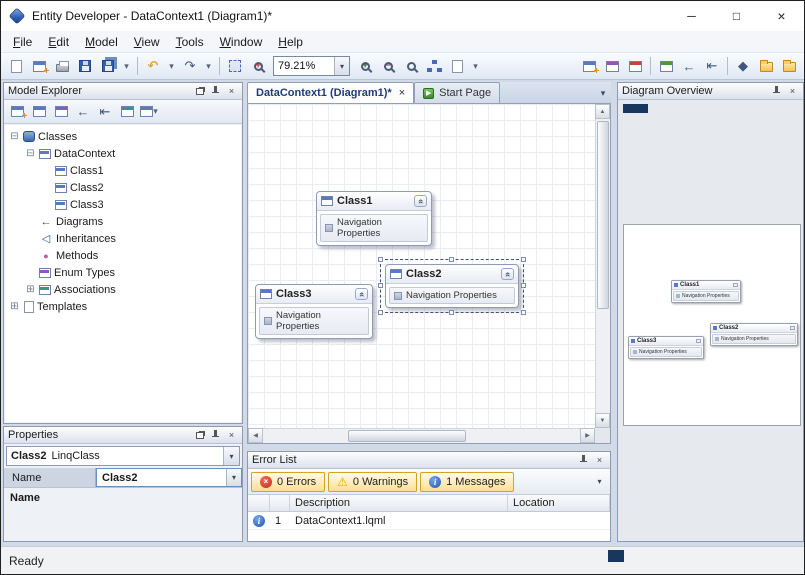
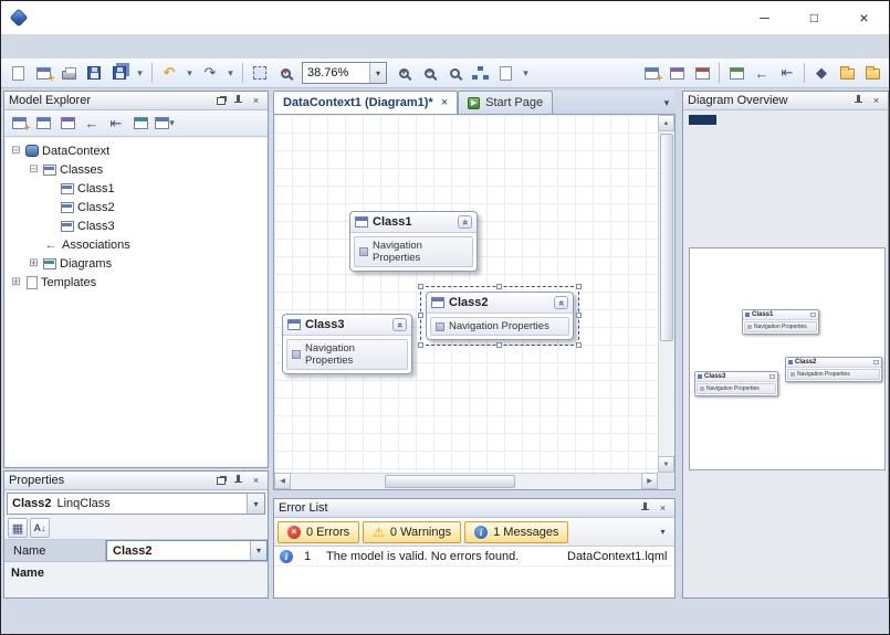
- Entity Developer - DataContext1 (Diagram1)*
  ─
  □
  ×
- File
- Edit
- Model
- View
- Tools
- Window
- Help
  ▾
  ↶
  ▾
  ↷
  ▾
- 79.21%
+ 38.76%
  ▾
  ▾
  ←
  ⇤
  ◆
  Model Explorer
  ×
  ←
  ⇤
  ▾
  ⊟
- Classes
+ DataContext
  ⊟
- DataContext
+ Classes
  Class1
  Class2
  Class3
  ←
- Diagrams
+ Associations
- ◁
- Inheritances
- ●
- Methods
- Enum Types
  ⊞
- Associations
+ Diagrams
  ⊞
  Templates
  Properties
  ×
  Class2
  LinqClass
  ▾
+ ▦
+ A↓
  Name
  Class2
  ▾
  Name
  DataContext1 (Diagram1)*
  ×
  Start Page
  ▾
  Class1
  Navigation Properties
  Class2
  Navigation Properties
  Class3
  Navigation Properties
  Error List
  ×
  ×
  0 Errors
  ⚠
  0 Warnings
  i
  1 Messages
  ▾
- Description
- Location
  i
  1
+ The model is valid. No errors found.
  DataContext1.lqml
  Diagram Overview
  ×
- Ready
